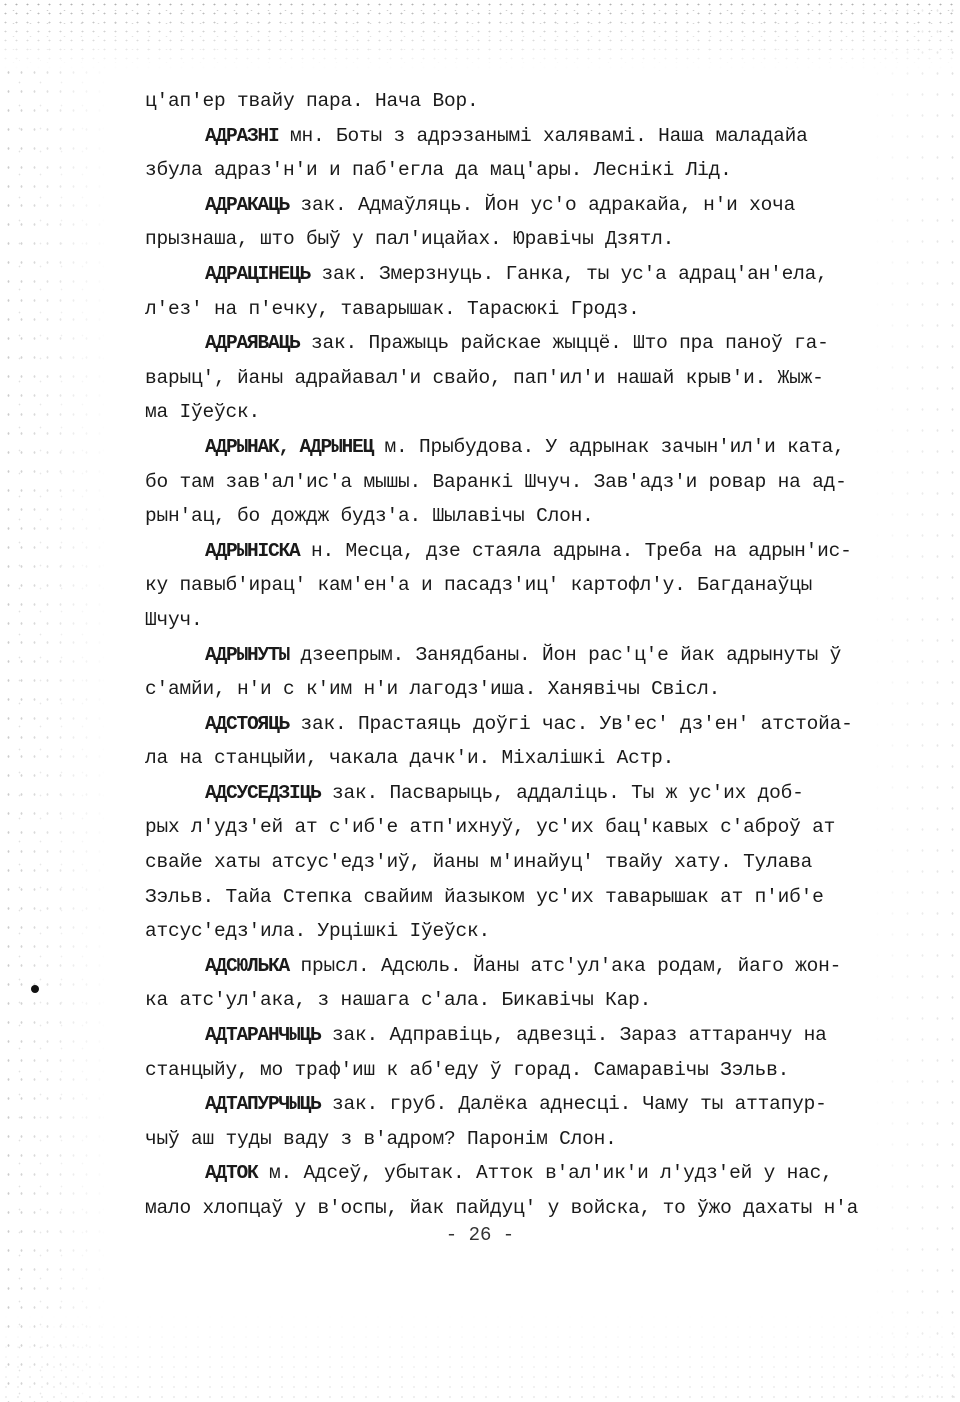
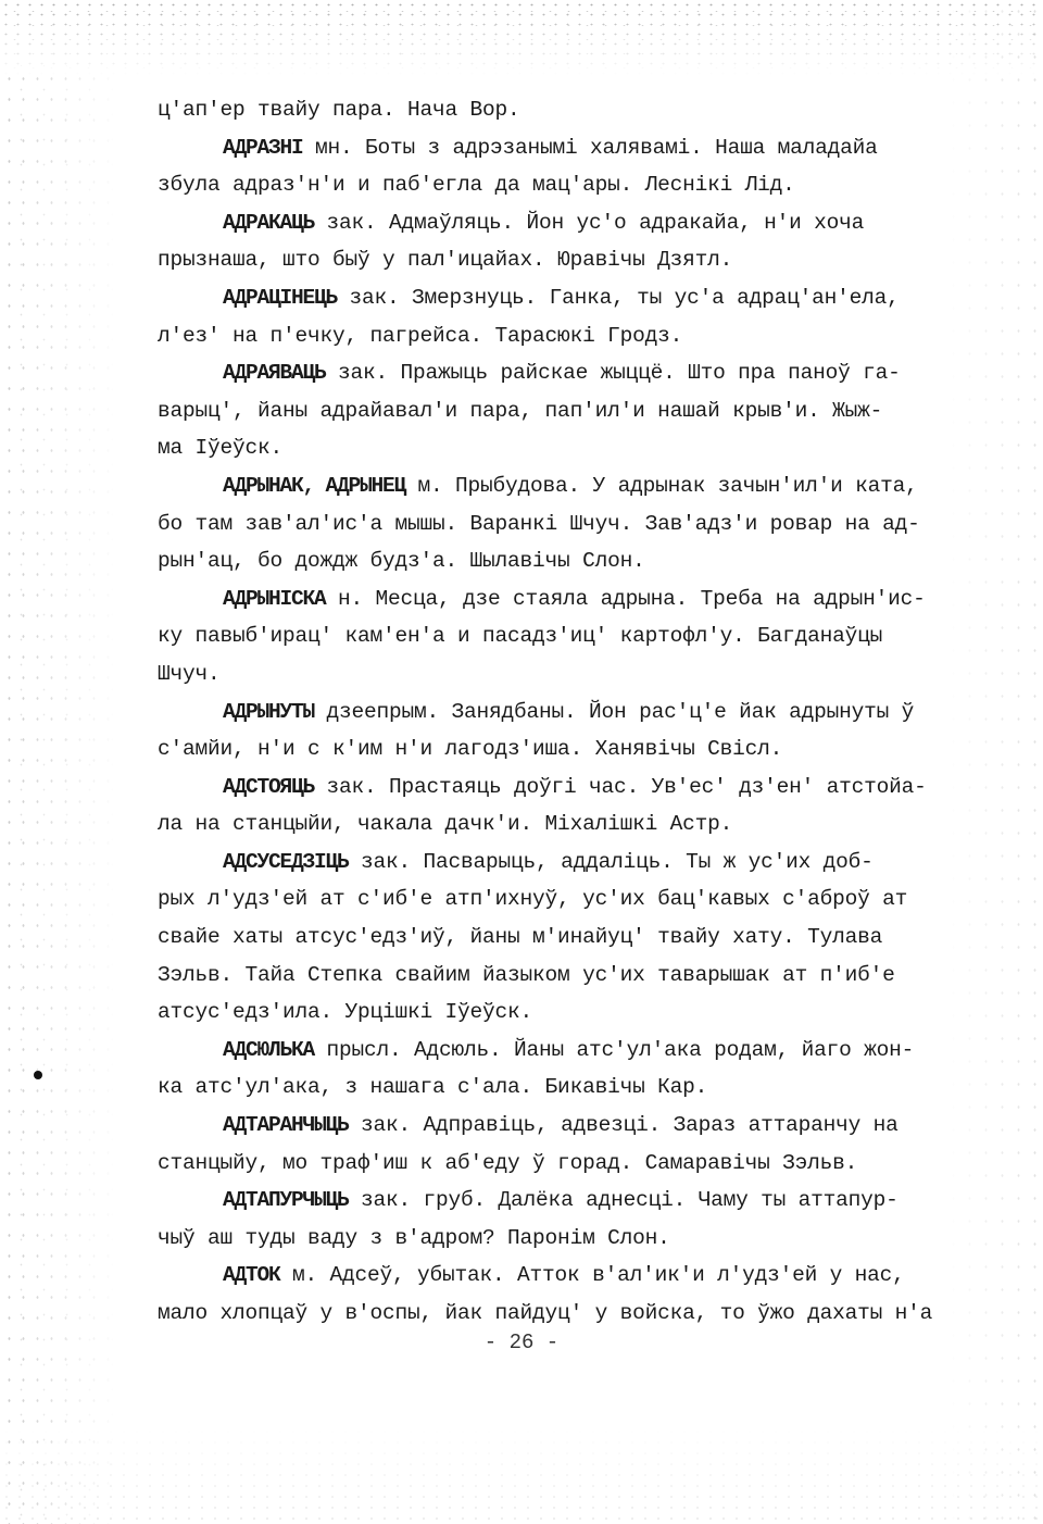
  ц'ап'ер твайу пара. Нача Вор.
  АДРАЗНІ мн. Боты з адрэзанымі халявамі. Наша маладайа
  збула адраз'н'и и паб'егла да мац'ары. Леснікі Лід.
  АДРАКАЦЬ зак. Адмаўляць. Йон ус'о адракайа, н'и хоча
  прызнаша, што быў у пал'ицайах. Юравічы Дзятл.
  АДРАЦІНЕЦЬ зак. Змерзнуць. Ганка, ты ус'а адрац'ан'ела,
- л'ез' на п'ечку, таварышак. Тарасюкі Гродз.
+ л'ез' на п'ечку, пагрейса. Тарасюкі Гродз.
  АДРАЯВАЦЬ зак. Пражыць райскае жыццё. Што пра паноў га-
- варыц', йаны адрайавал'и свайо, пап'ил'и нашай крыв'и. Жыж-
+ варыц', йаны адрайавал'и пара, пап'ил'и нашай крыв'и. Жыж-
  ма Іўеўск.
  АДРЫНАК, АДРЫНЕЦ м. Прыбудова. У адрынак зачын'ил'и ката,
  бо там зав'ал'ис'а мышы. Варанкі Шчуч. Зав'адз'и ровар на ад-
  рын'ац, бо дождж будз'а. Шылавічы Слон.
  АДРЫНІСКА н. Месца, дзе стаяла адрына. Треба на адрын'ис-
  ку павыб'ирац' кам'ен'а и пасадз'иц' картофл'у. Багданаўцы
  Шчуч.
  АДРЫНУТЫ дзеепрым. Занядбаны. Йон рас'ц'е йак адрынуты ў
  с'амйи, н'и с к'им н'и лагодз'иша. Ханявічы Свісл.
  АДСТОЯЦЬ зак. Прастаяць доўгі час. Ув'ес' дз'ен' атстойа-
  ла на станцыйи, чакала дачк'и. Міхалішкі Астр.
  АДСУСЕДЗІЦЬ зак. Пасварыць, аддаліць. Ты ж ус'их доб-
  рых л'удз'ей ат с'иб'е атп'ихнуў, ус'их бац'кавых с'аброў ат
  свайе хаты атсус'едз'иў, йаны м'инайуц' твайу хату. Тулава
  Зэльв. Тайа Степка свайим йазыком ус'их таварышак ат п'иб'е
  атсус'едз'ила. Урцішкі Іўеўск.
  АДСЮЛЬКА прысл. Адсюль. Йаны атс'ул'ака родам, йаго жон-
  ка атс'ул'ака, з нашага с'ала. Бикавічы Кар.
  АДТАРАНЧЫЦЬ зак. Адправіць, адвезці. Зараз аттаранчу на
  станцыйу, мо траф'иш к аб'еду ў горад. Самаравічы Зэльв.
  АДТАПУРЧЫЦЬ зак. груб. Далёка аднесці. Чаму ты аттапур-
  чыў аш туды ваду з в'адром? Паронім Слон.
  АДТОК м. Адсеў, убытак. Атток в'ал'ик'и л'удз'ей у нас,
  мало хлопцаў у в'оспы, йак пайдуц' у войска, то ўжо дахаты н'а
  - 26 -
